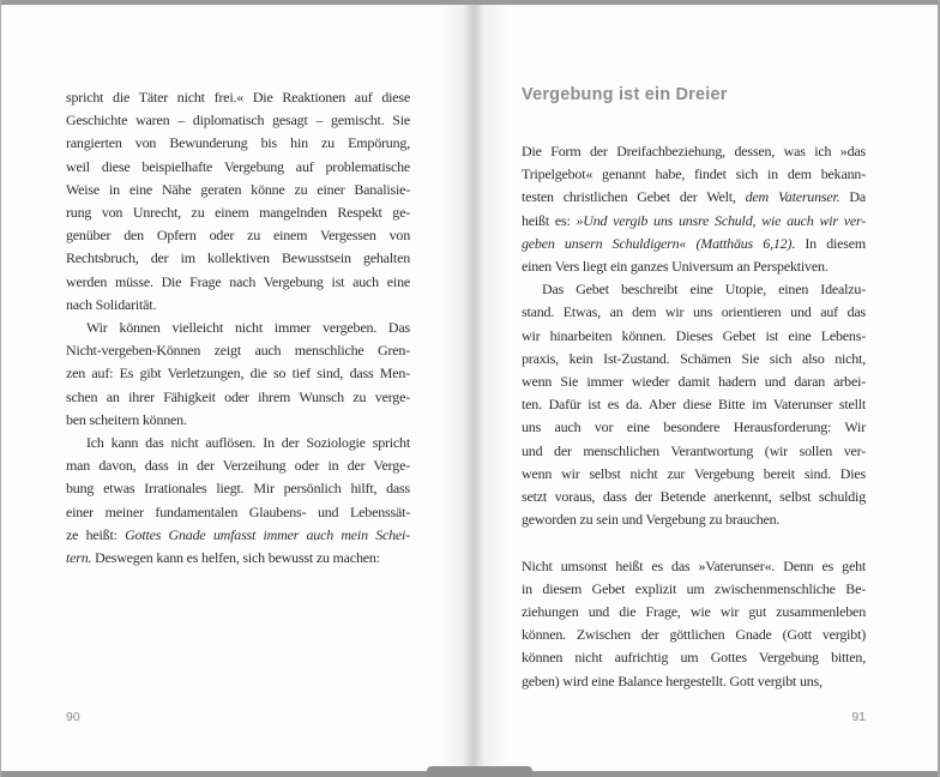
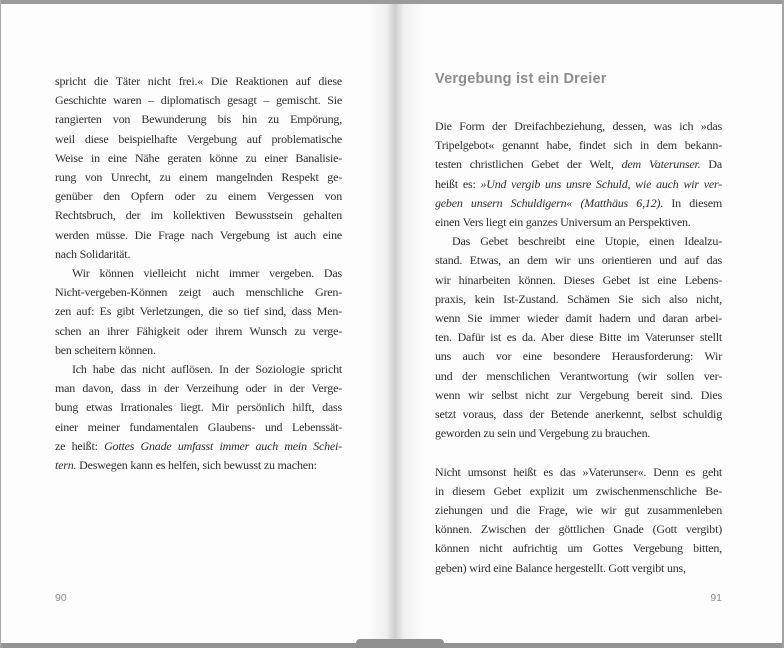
  spricht die Täter nicht frei.« Die Reaktionen auf diese
  Geschichte waren – diplomatisch gesagt – gemischt. Sie
  rangierten von Bewunderung bis hin zu Empörung,
  weil diese beispielhafte Vergebung auf problematische
  Weise in eine Nähe geraten könne zu einer Banalisie-
  rung von Unrecht, zu einem mangelnden Respekt ge-
  genüber den Opfern oder zu einem Vergessen von
  Rechtsbruch, der im kollektiven Bewusstsein gehalten
  werden müsse. Die Frage nach Vergebung ist auch eine
  nach Solidarität.
  Wir können vielleicht nicht immer vergeben. Das
  Nicht-vergeben-Können zeigt auch menschliche Gren-
  zen auf: Es gibt Verletzungen, die so tief sind, dass Men-
  schen an ihrer Fähigkeit oder ihrem Wunsch zu verge-
  ben scheitern können.
- Ich kann das nicht auflösen. In der Soziologie spricht
+ Ich habe das nicht auflösen. In der Soziologie spricht
  man davon, dass in der Verzeihung oder in der Verge-
  bung etwas Irrationales liegt. Mir persönlich hilft, dass
  einer meiner fundamentalen Glaubens- und Lebenssät-
  ze heißt: Gottes Gnade umfasst immer auch mein Schei-
  tern. Deswegen kann es helfen, sich bewusst zu machen:
  90
  Vergebung ist ein Dreier
  Die Form der Dreifachbeziehung, dessen, was ich »das
  Tripelgebot« genannt habe, findet sich in dem bekann-
  testen christlichen Gebet der Welt, dem Vaterunser. Da
  heißt es: »Und vergib uns unsre Schuld, wie auch wir ver-
  geben unsern Schuldigern« (Matthäus 6,12). In diesem
  einen Vers liegt ein ganzes Universum an Perspektiven.
  Das Gebet beschreibt eine Utopie, einen Idealzu-
  stand. Etwas, an dem wir uns orientieren und auf das
  wir hinarbeiten können. Dieses Gebet ist eine Lebens-
  praxis, kein Ist-Zustand. Schämen Sie sich also nicht,
  wenn Sie immer wieder damit hadern und daran arbei-
  ten. Dafür ist es da. Aber diese Bitte im Vaterunser stellt
  uns auch vor eine besondere Herausforderung: Wir
  und der menschlichen Verantwortung (wir sollen ver-
  wenn wir selbst nicht zur Vergebung bereit sind. Dies
  setzt voraus, dass der Betende anerkennt, selbst schuldig
  geworden zu sein und Vergebung zu brauchen.
  Nicht umsonst heißt es das »Vaterunser«. Denn es geht
  in diesem Gebet explizit um zwischenmenschliche Be-
  ziehungen und die Frage, wie wir gut zusammenleben
  können. Zwischen der göttlichen Gnade (Gott vergibt)
  können nicht aufrichtig um Gottes Vergebung bitten,
  geben) wird eine Balance hergestellt. Gott vergibt uns,
  91
